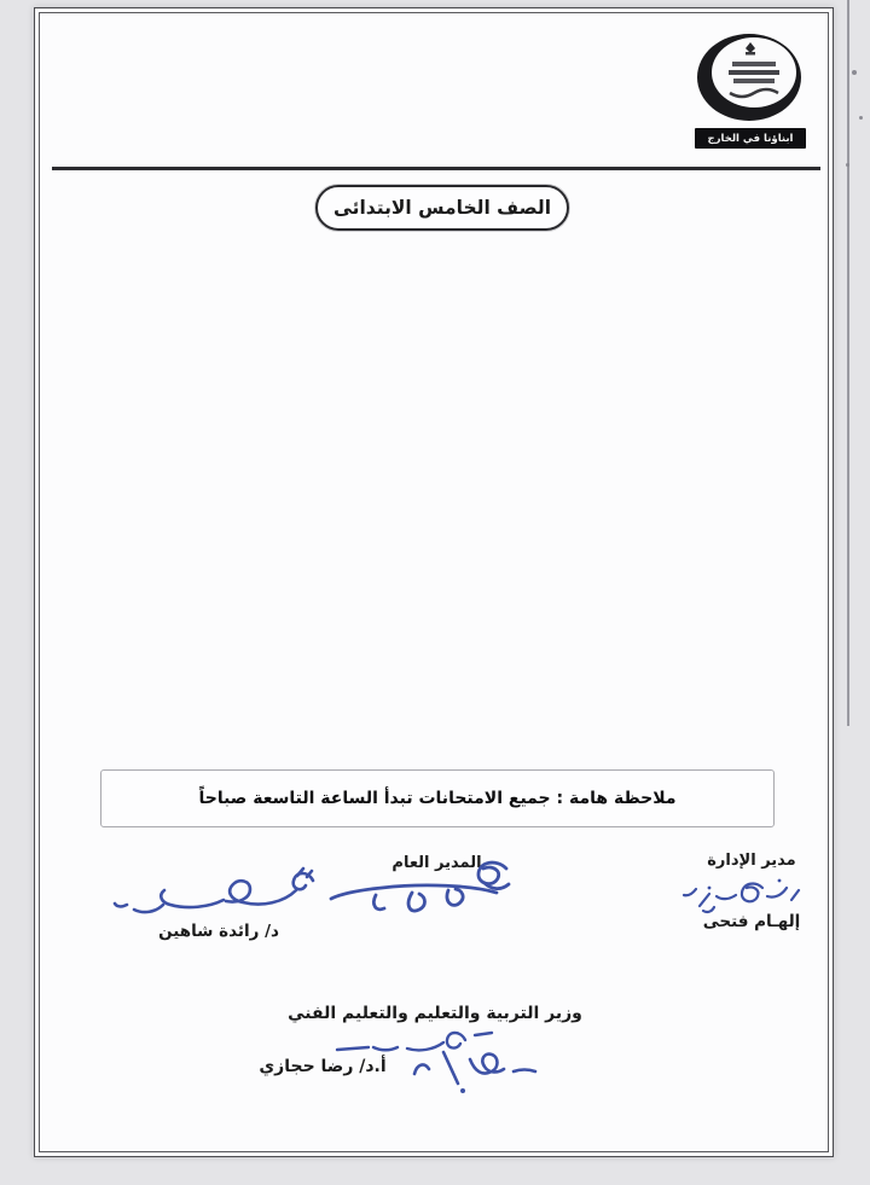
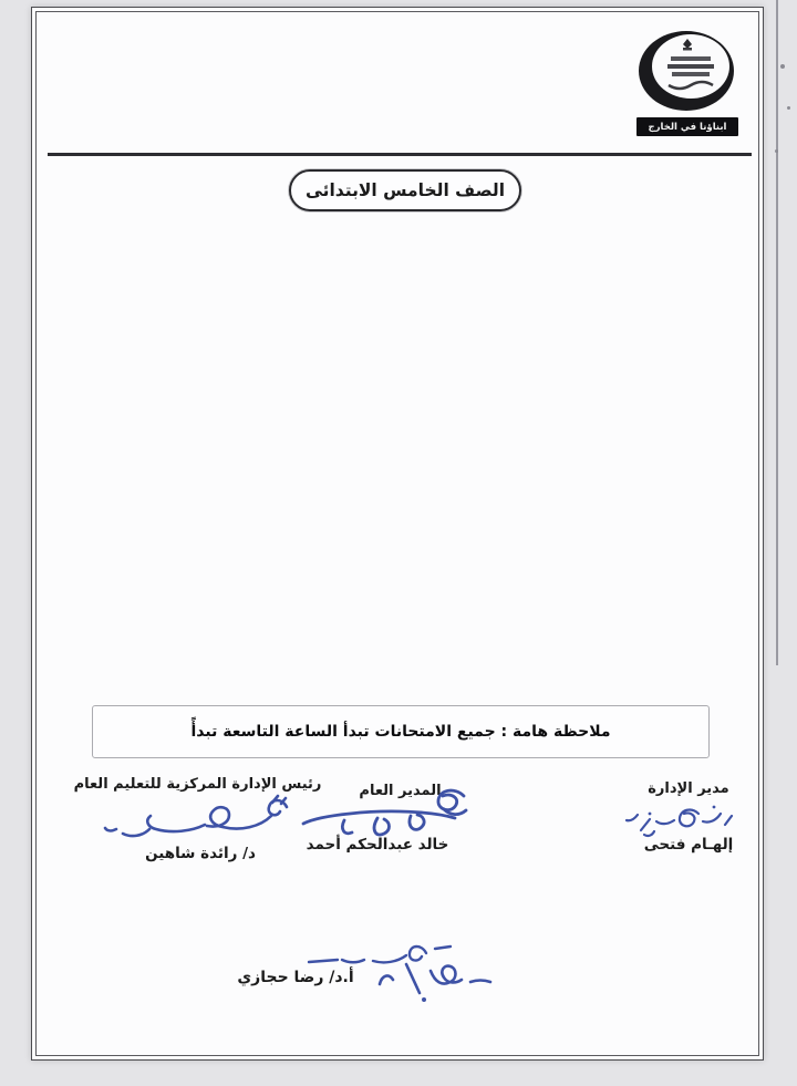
  ابناؤنا في الخارج
  الصف الخامس الابتدائى
- ملاحظة هامة : جميع الامتحانات تبدأ الساعة التاسعة صباحاً
+ ملاحظة هامة : جميع الامتحانات تبدأ الساعة التاسعة تبدأً
  مدير الإدارة
  إلهـام فتحى
  المدير العام
+ خالد عبدالحكم أحمد
+ رئيس الإدارة المركزية للتعليم العام
  د/ رائدة شاهين
- وزير التربية والتعليم والتعليم الفني
  أ.د/ رضا حجازي
